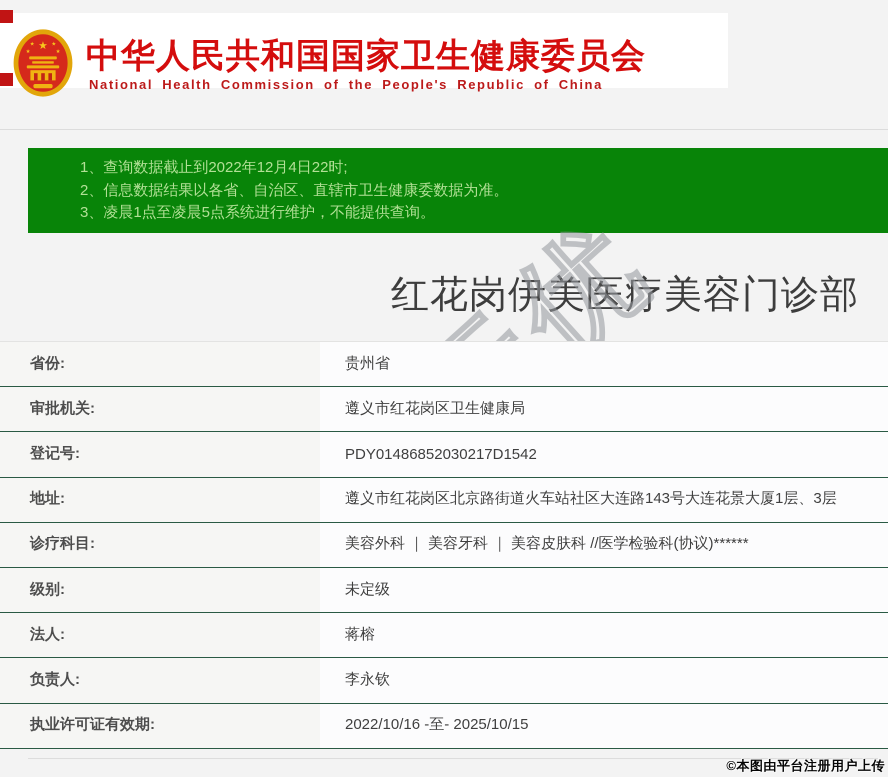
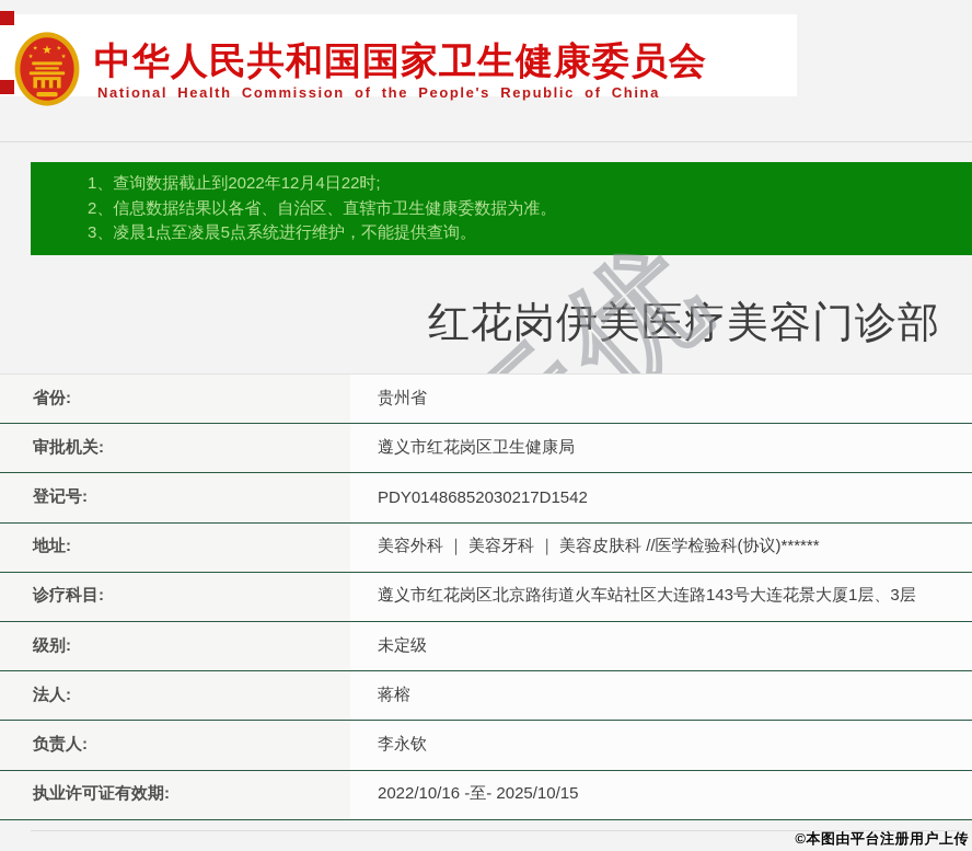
  ★
  中华人民共和国国家卫生健康委员会
  National Health Commission of the People's Republic of China
  1、查询数据截止到2022年12月4日22时;
  2、信息数据结果以各省、自治区、直辖市卫生健康委数据为准。
  3、凌晨1点至凌晨5点系统进行维护，不能提供查询。
  红花岗伊美医疗美容门诊部
  省份:
  贵州省
  审批机关:
  遵义市红花岗区卫生健康局
  登记号:
  PDY01486852030217D1542
  地址:
- 遵义市红花岗区北京路街道火车站社区大连路143号大连花景大厦1层、3层
+ 美容外科 ｜ 美容牙科 ｜ 美容皮肤科 //医学检验科(协议)******
  诊疗科目:
- 美容外科 ｜ 美容牙科 ｜ 美容皮肤科 //医学检验科(协议)******
+ 遵义市红花岗区北京路街道火车站社区大连路143号大连花景大厦1层、3层
  级别:
  未定级
  法人:
  蒋榕
  负责人:
  李永钦
  执业许可证有效期:
  2022/10/16 -至- 2025/10/15
  ©本图由平台注册用户上传
